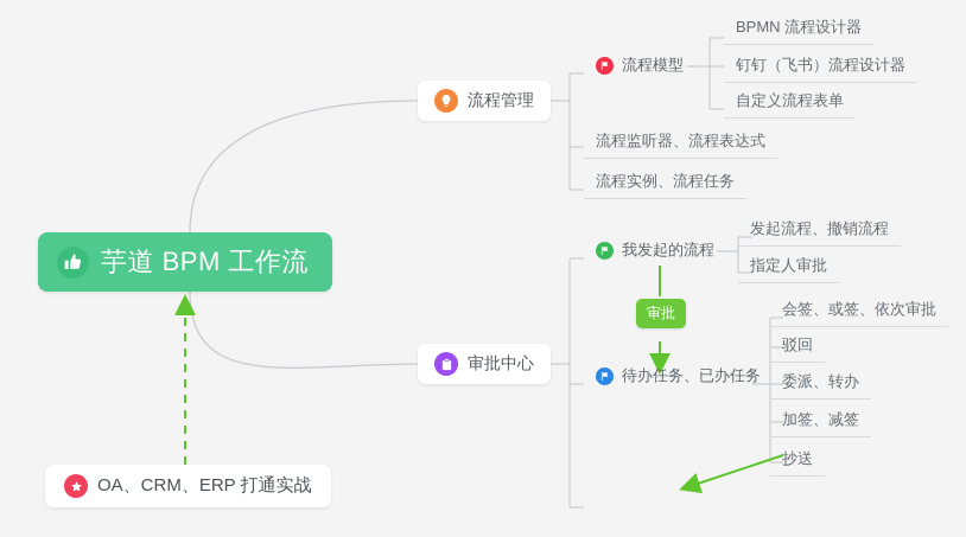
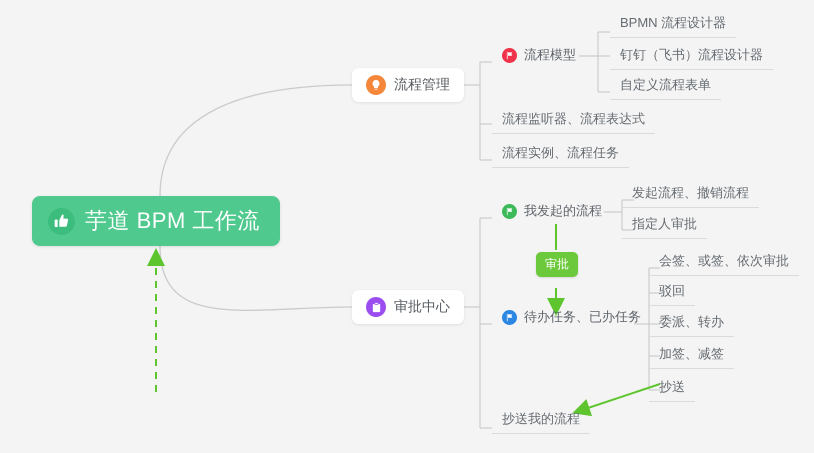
  芋道 BPM 工作流
  流程管理
  流程模型
  BPMN 流程设计器
  钉钉（飞书）流程设计器
  自定义流程表单
  流程监听器、流程表达式
  流程实例、流程任务
  审批中心
  我发起的流程
  发起流程、撤销流程
  指定人审批
  待办任务、已办任务
  会签、或签、依次审批
  驳回
  委派、转办
  加签、减签
  抄送
+ 抄送我的流程
  审批
- OA、CRM、ERP 打通实战
